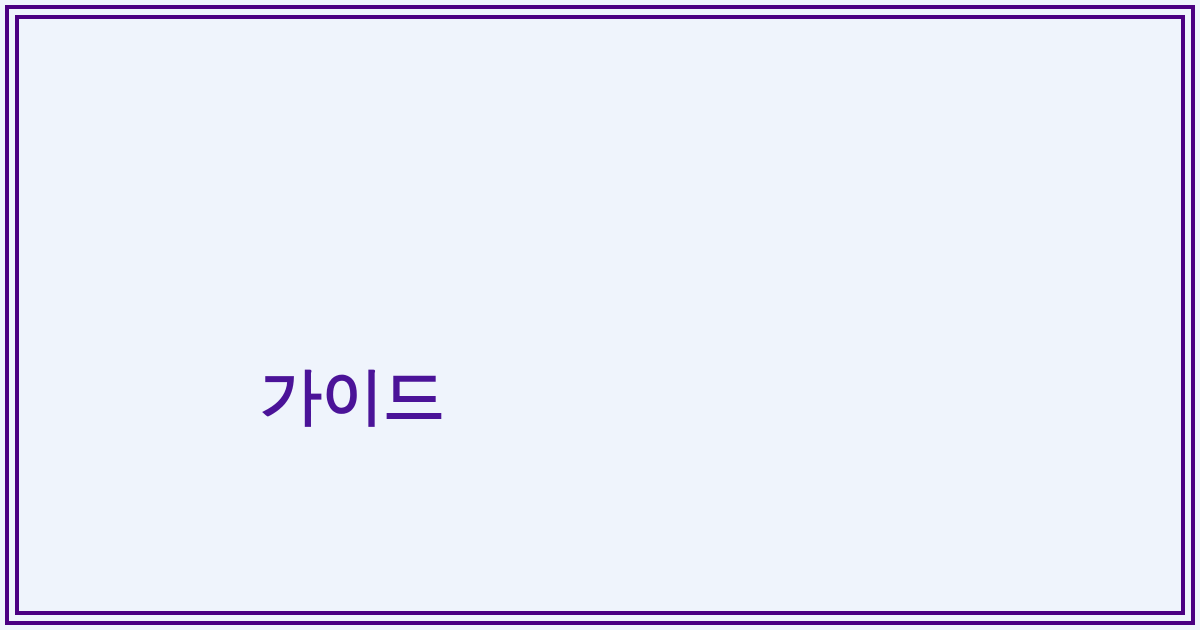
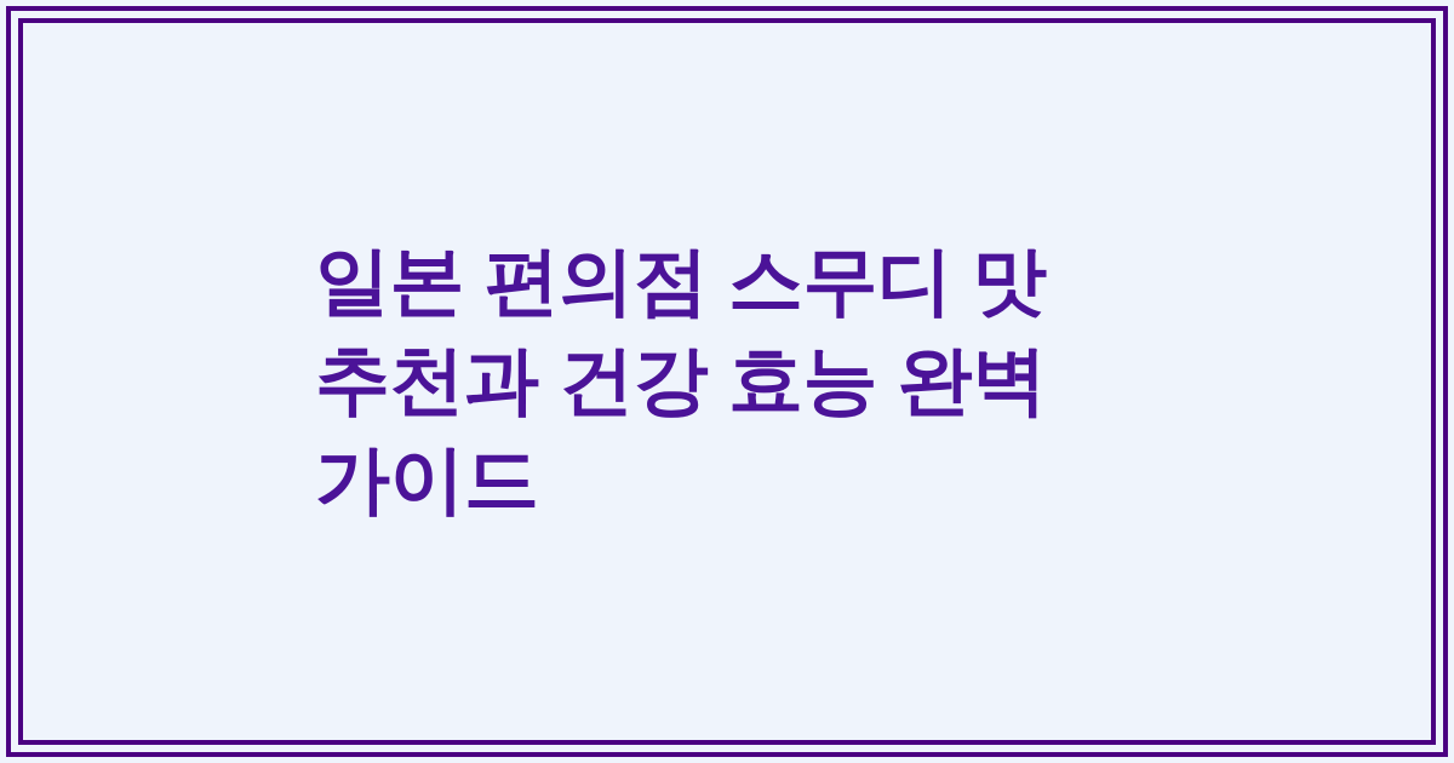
+ 일본 편의점 스무디 맛
+ 추천과 건강 효능 완벽
  가이드
